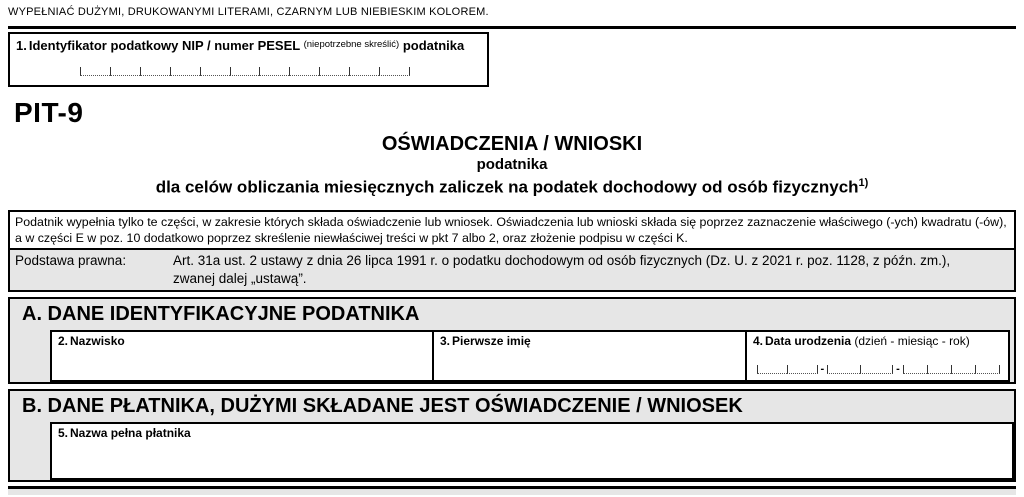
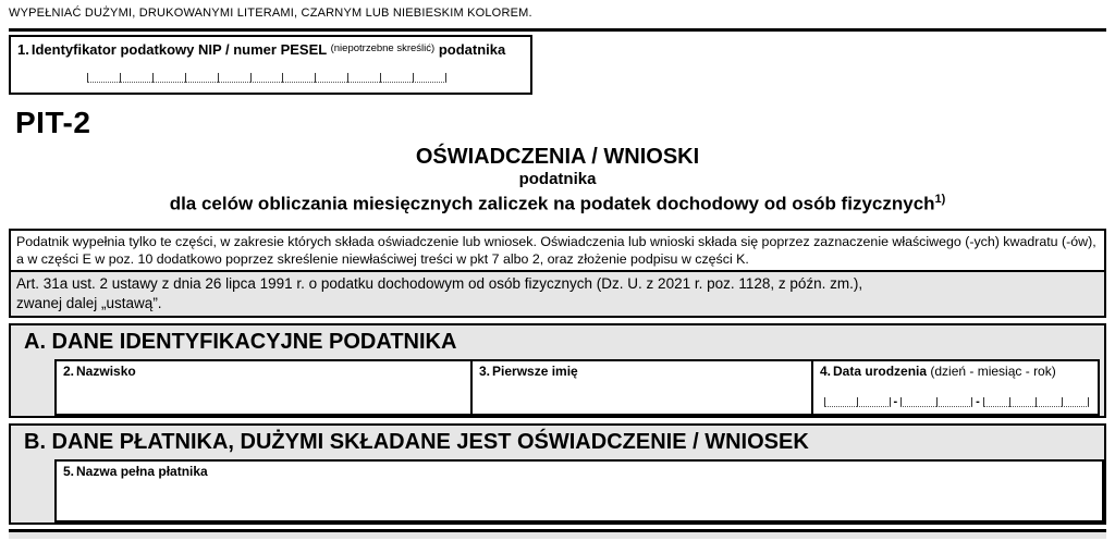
  WYPEŁNIAĆ DUŻYMI, DRUKOWANYMI LITERAMI, CZARNYM LUB NIEBIESKIM KOLOREM.
  1. Identyfikator podatkowy NIP / numer PESEL (niepotrzebne skreślić) podatnika
- PIT-9
+ PIT-2
  OŚWIADCZENIA / WNIOSKI
  podatnika
  dla celów obliczania miesięcznych zaliczek na podatek dochodowy od osób fizycznych1)
  Podatnik wypełnia tylko te części, w zakresie których składa oświadczenie lub wniosek. Oświadczenia lub wnioski składa się poprzez zaznaczenie właściwego (-ych) kwadratu (-ów),
  a w części E w poz. 10 dodatkowo poprzez skreślenie niewłaściwej treści w pkt 7 albo 2, oraz złożenie podpisu w części K.
- Podstawa prawna:
  Art. 31a ust. 2 ustawy z dnia 26 lipca 1991 r. o podatku dochodowym od osób fizycznych (Dz. U. z 2021 r. poz. 1128, z późn. zm.),
  zwanej dalej „ustawą”.
  A. DANE IDENTYFIKACYJNE PODATNIKA
  2. Nazwisko
  3. Pierwsze imię
  4. Data urodzenia (dzień - miesiąc - rok)
  -
  -
  B. DANE PŁATNIKA, DUŻYMI SKŁADANE JEST OŚWIADCZENIE / WNIOSEK
  5. Nazwa pełna płatnika
